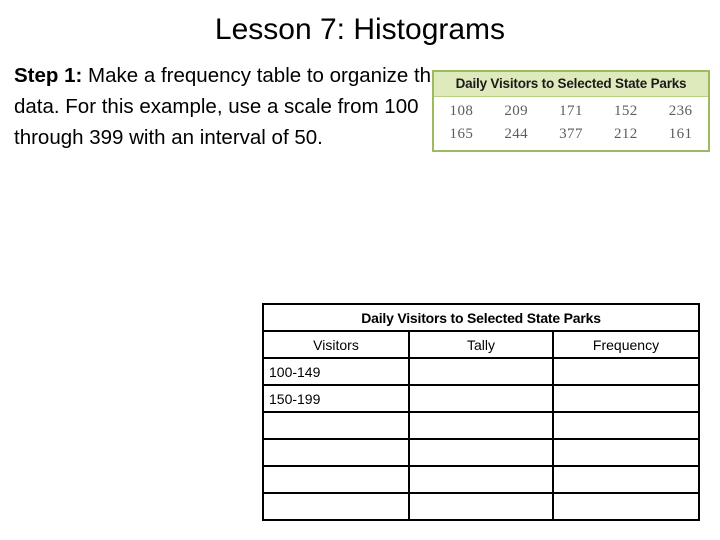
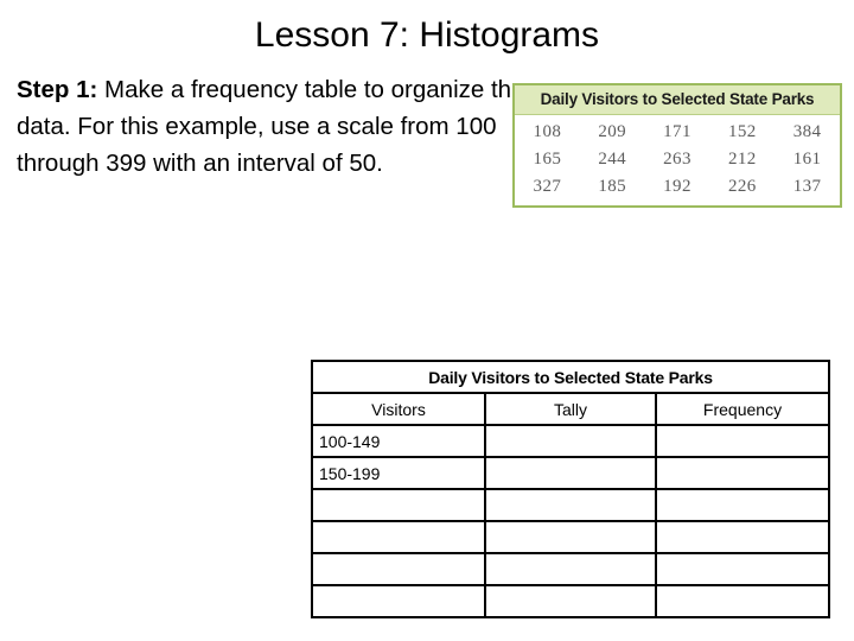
  Lesson 7: Histograms
  Step 1: Make a frequency table to organize th data. For this example, use a scale from 100 through 399 with an interval of 50.
  Daily Visitors to Selected State Parks
- 108	209	171	152	236
+ 108	209	171	152	384
- 165	244	377	212	161
+ 165	244	263	212	161
+ 327	185	192	226	137
  Daily Visitors to Selected State Parks
  Visitors	Tally	Frequency
  100-149
  150-199
